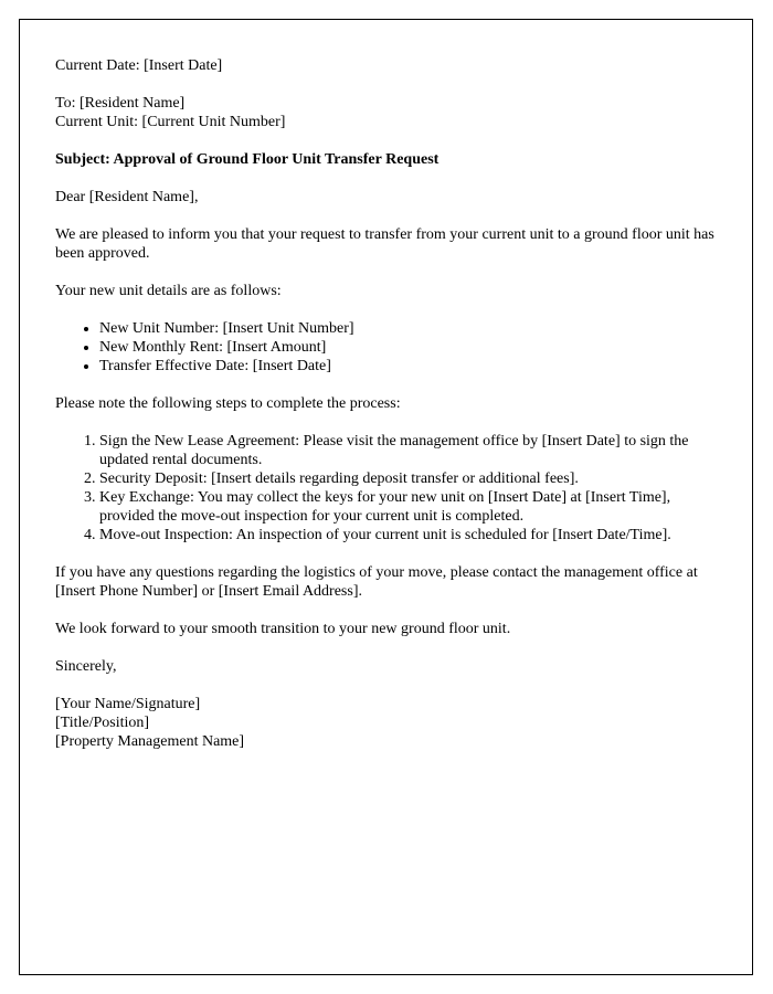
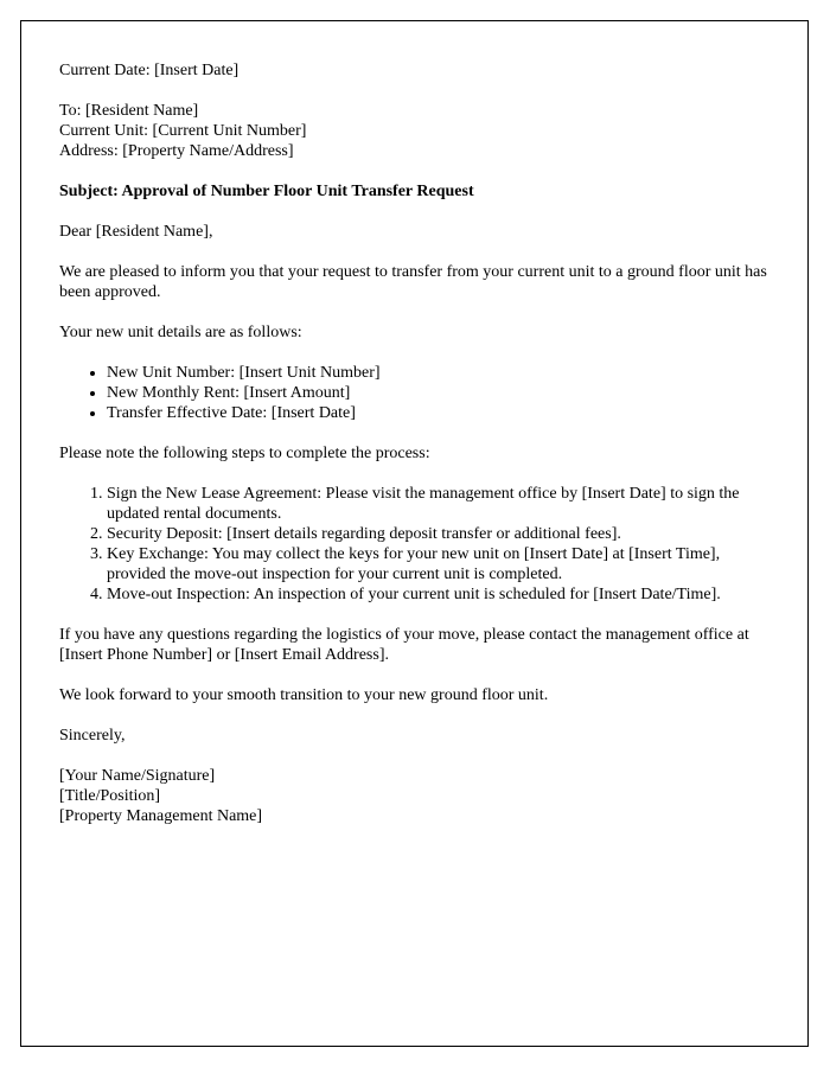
  Current Date: [Insert Date]
  To: [Resident Name]
  Current Unit: [Current Unit Number]
+ Address: [Property Name/Address]
- Subject: Approval of Ground Floor Unit Transfer Request
+ Subject: Approval of Number Floor Unit Transfer Request
  Dear [Resident Name],
  We are pleased to inform you that your request to transfer from your current unit to a ground floor unit has been approved.
  Your new unit details are as follows:
  New Unit Number: [Insert Unit Number]
  New Monthly Rent: [Insert Amount]
  Transfer Effective Date: [Insert Date]
  Please note the following steps to complete the process:
  Sign the New Lease Agreement: Please visit the management office by [Insert Date] to sign the updated rental documents.
  Security Deposit: [Insert details regarding deposit transfer or additional fees].
  Key Exchange: You may collect the keys for your new unit on [Insert Date] at [Insert Time], provided the move-out inspection for your current unit is completed.
  Move-out Inspection: An inspection of your current unit is scheduled for [Insert Date/Time].
  If you have any questions regarding the logistics of your move, please contact the management office at [Insert Phone Number] or [Insert Email Address].
  We look forward to your smooth transition to your new ground floor unit.
  Sincerely,
  [Your Name/Signature]
  [Title/Position]
  [Property Management Name]
